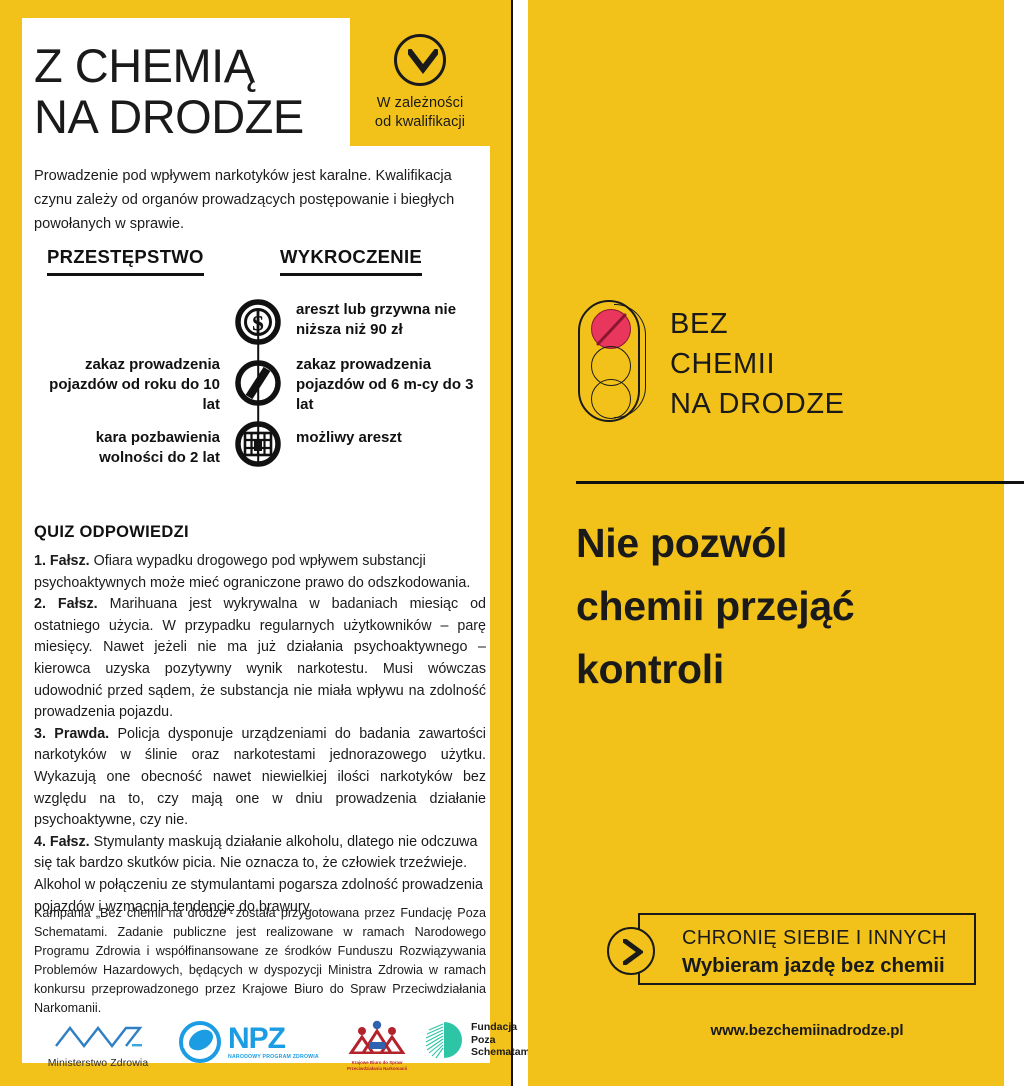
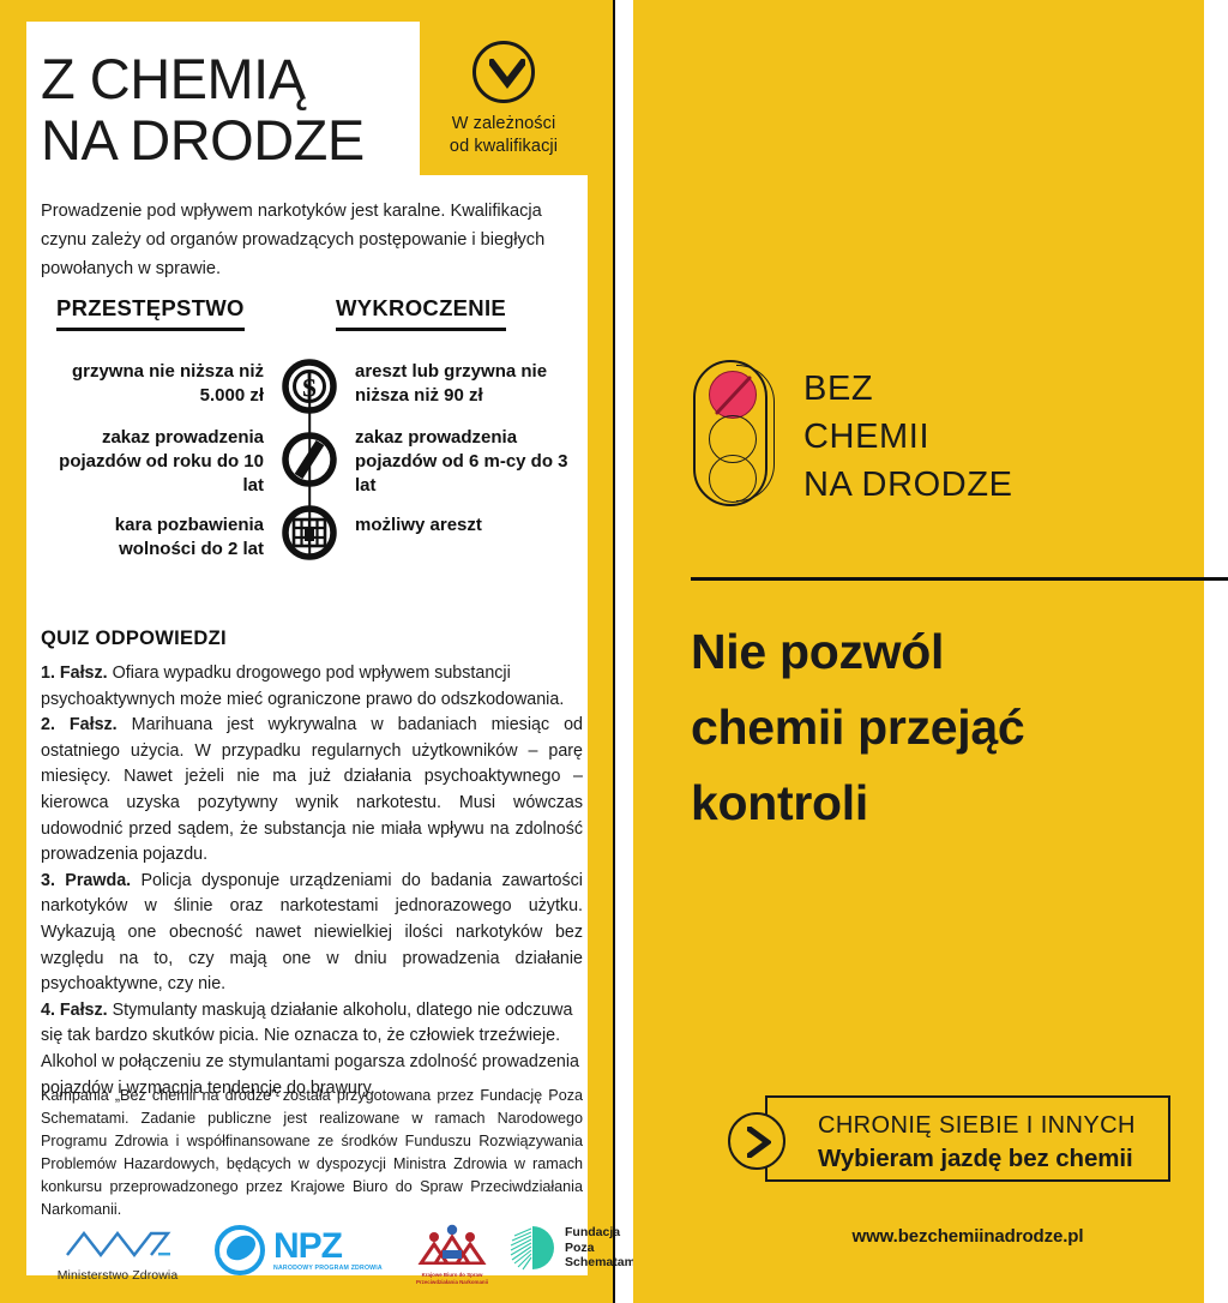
  Z CHEMIĄ
  NA DRODZE
  W zależności
  od kwalifikacji
  Prowadzenie pod wpływem narkotyków jest karalne. Kwalifikacja czynu zależy od organów prowadzących postępowanie i biegłych powołanych w sprawie.
  PRZESTĘPSTWO
  WYKROCZENIE
+ grzywna nie niższa niż 5.000 zł
  areszt lub grzywna nie niższa niż 90 zł
  zakaz prowadzenia pojazdów od roku do 10 lat
  zakaz prowadzenia pojazdów od 6 m-cy do 3 lat
  kara pozbawienia wolności do 2 lat
  możliwy areszt
  QUIZ ODPOWIEDZI
  1. Fałsz. Ofiara wypadku drogowego pod wpływem substancji psychoaktywnych może mieć ograniczone prawo do odszkodowania.
  2. Fałsz. Marihuana jest wykrywalna w badaniach miesiąc od ostatniego użycia. W przypadku regularnych użytkowników – parę miesięcy. Nawet jeżeli nie ma już działania psychoaktywnego – kierowca uzyska pozytywny wynik narkotestu. Musi wówczas udowodnić przed sądem, że substancja nie miała wpływu na zdolność prowadzenia pojazdu.
  3. Prawda. Policja dysponuje urządzeniami do badania zawartości narkotyków w ślinie oraz narkotestami jednorazowego użytku. Wykazują one obecność nawet niewielkiej ilości narkotyków bez względu na to, czy mają one w dniu prowadzenia działanie psychoaktywne, czy nie.
  4. Fałsz. Stymulanty maskują działanie alkoholu, dlatego nie odczuwa się tak bardzo skutków picia. Nie oznacza to, że człowiek trzeźwieje. Alkohol w połączeniu ze stymulantami pogarsza zdolność prowadzenia pojazdów i wzmacnia tendencję do brawury.
  Kampania „Bez chemii na drodze" została przygotowana przez Fundację Poza Schematami. Zadanie publiczne jest realizowane w ramach Narodowego Programu Zdrowia i współfinansowane ze środków Funduszu Rozwiązywania Problemów Hazardowych, będących w dyspozycji Ministra Zdrowia w ramach konkursu przeprowadzonego przez Krajowe Biuro do Spraw Przeciwdziałania Narkomanii.
  Ministerstwo Zdrowia
  NPZ
  Fundacja
  Poza
  Schematam
  BEZ
  CHEMII
  NA DRODZE
  Nie pozwól
  chemii przejąć
  kontroli
  CHRONIĘ SIEBIE I INNYCH
  Wybieram jazdę bez chemii
  www.bezchemiinadrodze.pl
